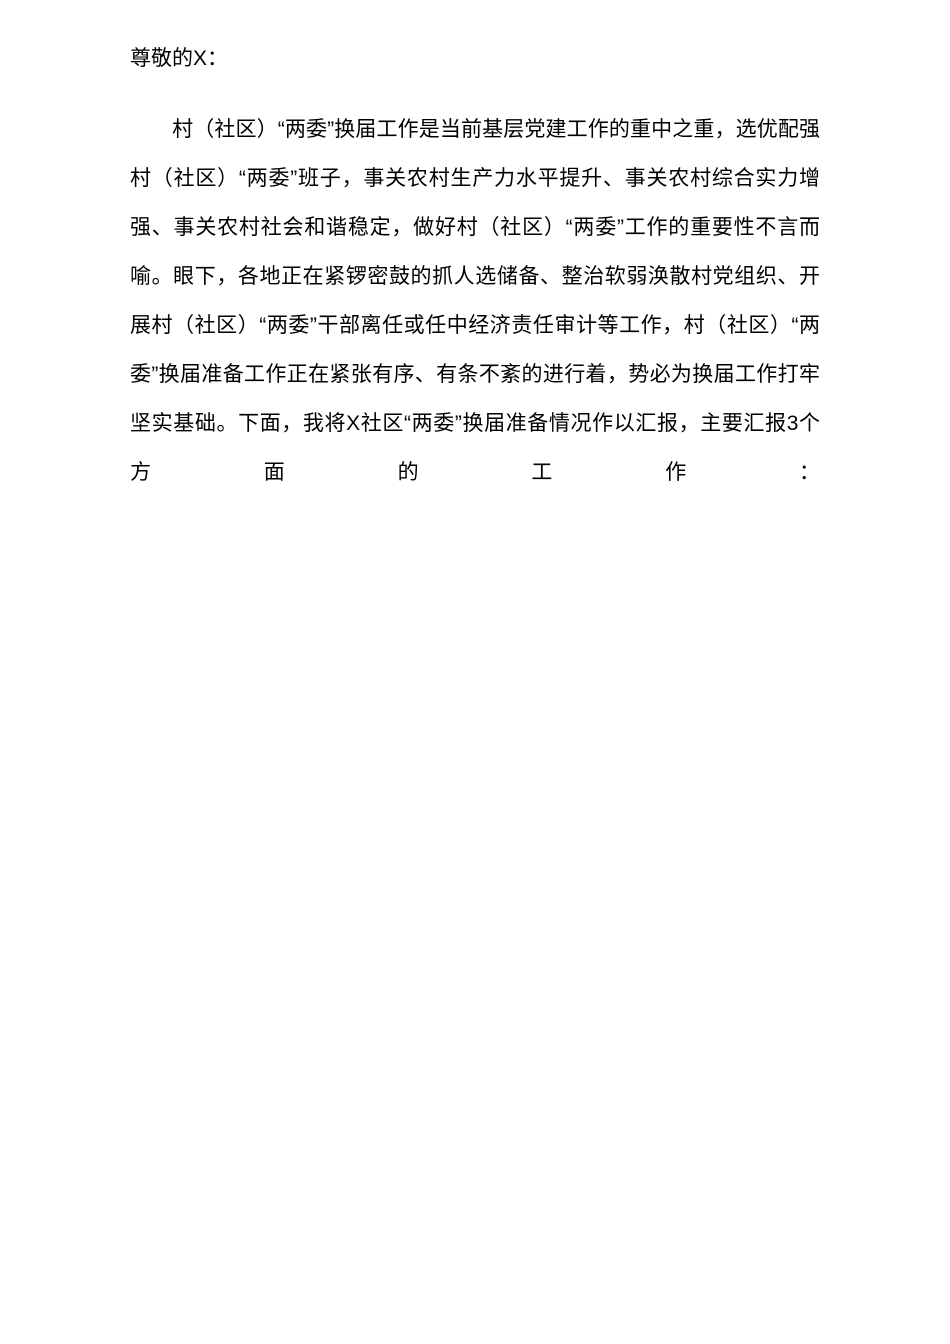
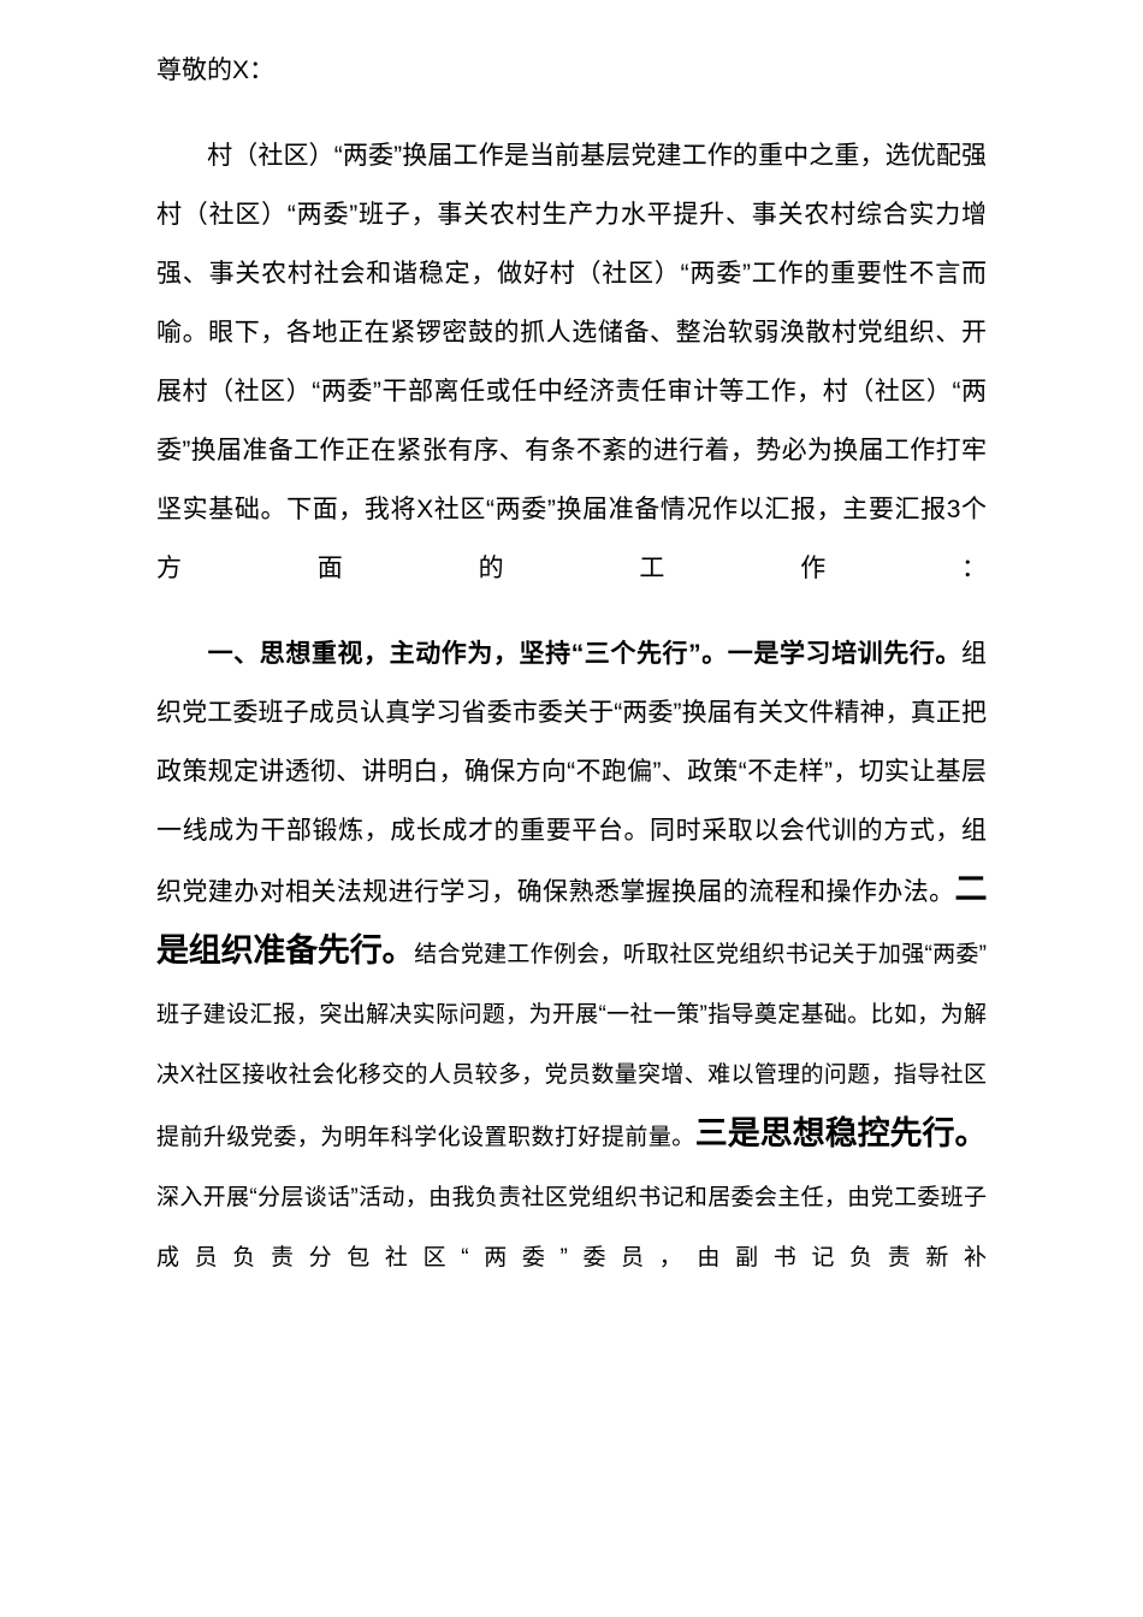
  尊敬的X：
  村（社区）“两委”换届工作是当前基层党建工作的重中之重，选优配强村（社区）“两委”班子，事关农村生产力水平提升、事关农村综合实力增强、事关农村社会和谐稳定，做好村（社区）“两委”工作的重要性不言而喻。眼下，各地正在紧锣密鼓的抓人选储备、整治软弱涣散村党组织、开展村（社区）“两委”干部离任或任中经济责任审计等工作，村（社区）“两委”换届准备工作正在紧张有序、有条不紊的进行着，势必为换届工作打牢坚实基础。下面，我将X社区“两委”换届准备情况作以汇报，主要汇报3个方面的工作：
+ 一、思想重视，主动作为，坚持“三个先行”。一是学习培训先行。组织党工委班子成员认真学习省委市委关于“两委”换届有关文件精神，真正把政策规定讲透彻、讲明白，确保方向“不跑偏”、政策“不走样”，切实让基层一线成为干部锻炼，成长成才的重要平台。同时采取以会代训的方式，组织党建办对相关法规进行学习，确保熟悉掌握换届的流程和操作办法。二是组织准备先行。结合党建工作例会，听取社区党组织书记关于加强“两委”班子建设汇报，突出解决实际问题，为开展“一社一策”指导奠定基础。比如，为解决X社区接收社会化移交的人员较多，党员数量突增、难以管理的问题，指导社区提前升级党委，为明年科学化设置职数打好提前量。三是思想稳控先行。深入开展“分层谈话”活动，由我负责社区党组织书记和居委会主任，由党工委班子成员负责分包社区“两委”委员，由副书记负责新补
